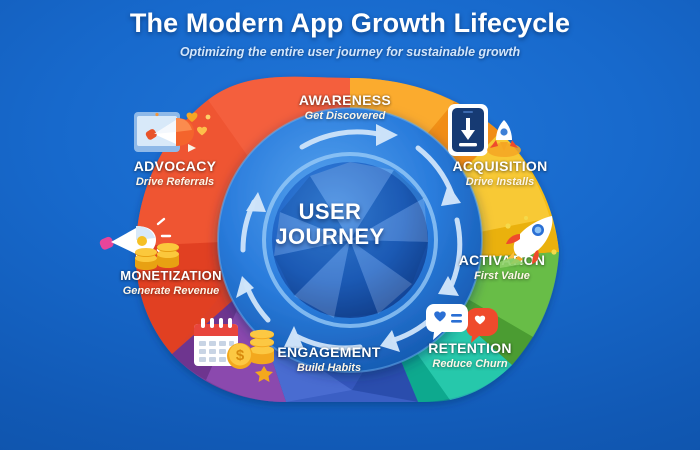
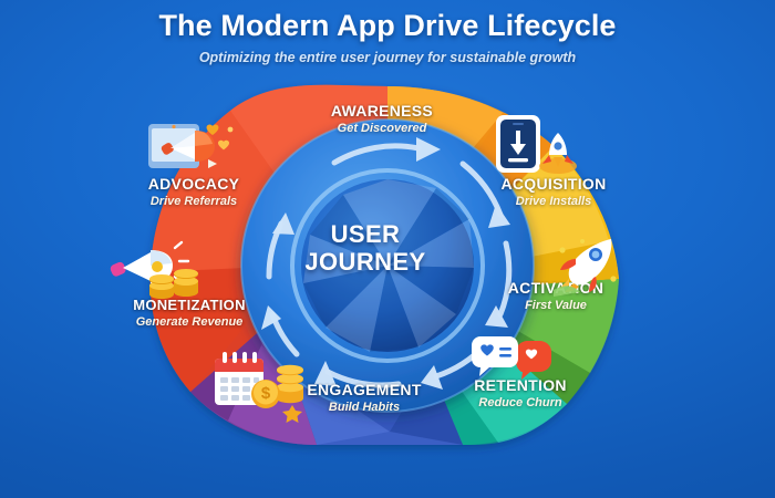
- The Modern App Growth Lifecycle
+ The Modern App Drive Lifecycle
  Optimizing the entire user journey for sustainable growth
  AWARENESS
  Get Discovered
  ACQUISITION
  Drive Installs
  ACTIVON
  First Value
  RETENTION
  Reduce Churn
  ENGAGEMENT
  Build Habits
  MONETIZATION
  Generate Revenue
  ADVOCACY
  Drive Referrals
  USER
  JOURNEY
  $
